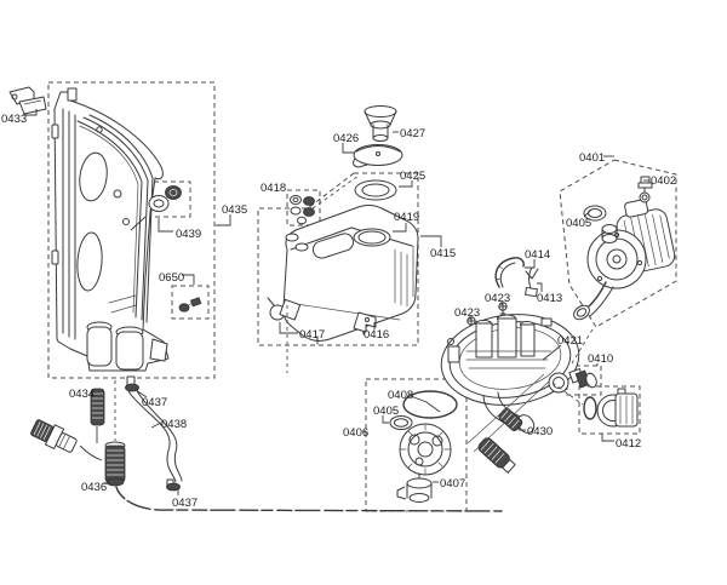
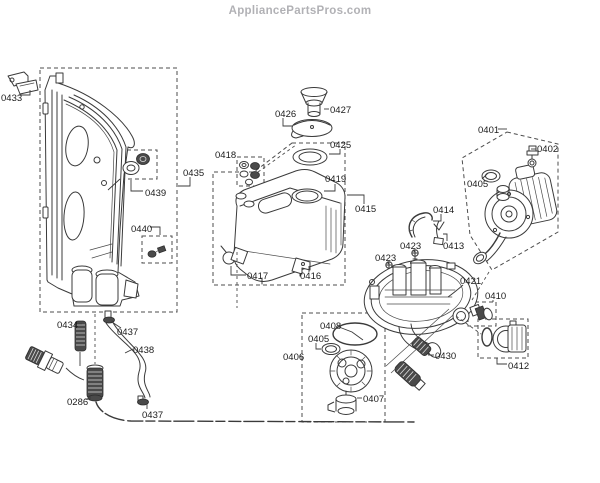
+ AppliancePartsPros.com
  0433
  0435
  0439
- 0650
+ 0440
  0434
- 0436
+ 0286
  0437
  0438
  0437
  0418
  0426
  0427
  0425
  0419
  0415
  0417
  0416
  0414
  0413
  0423
  0423
  0421
  0401
  0402
  0405
  0410
  0412
  0406
  0408
  0405
  0407
  0430
